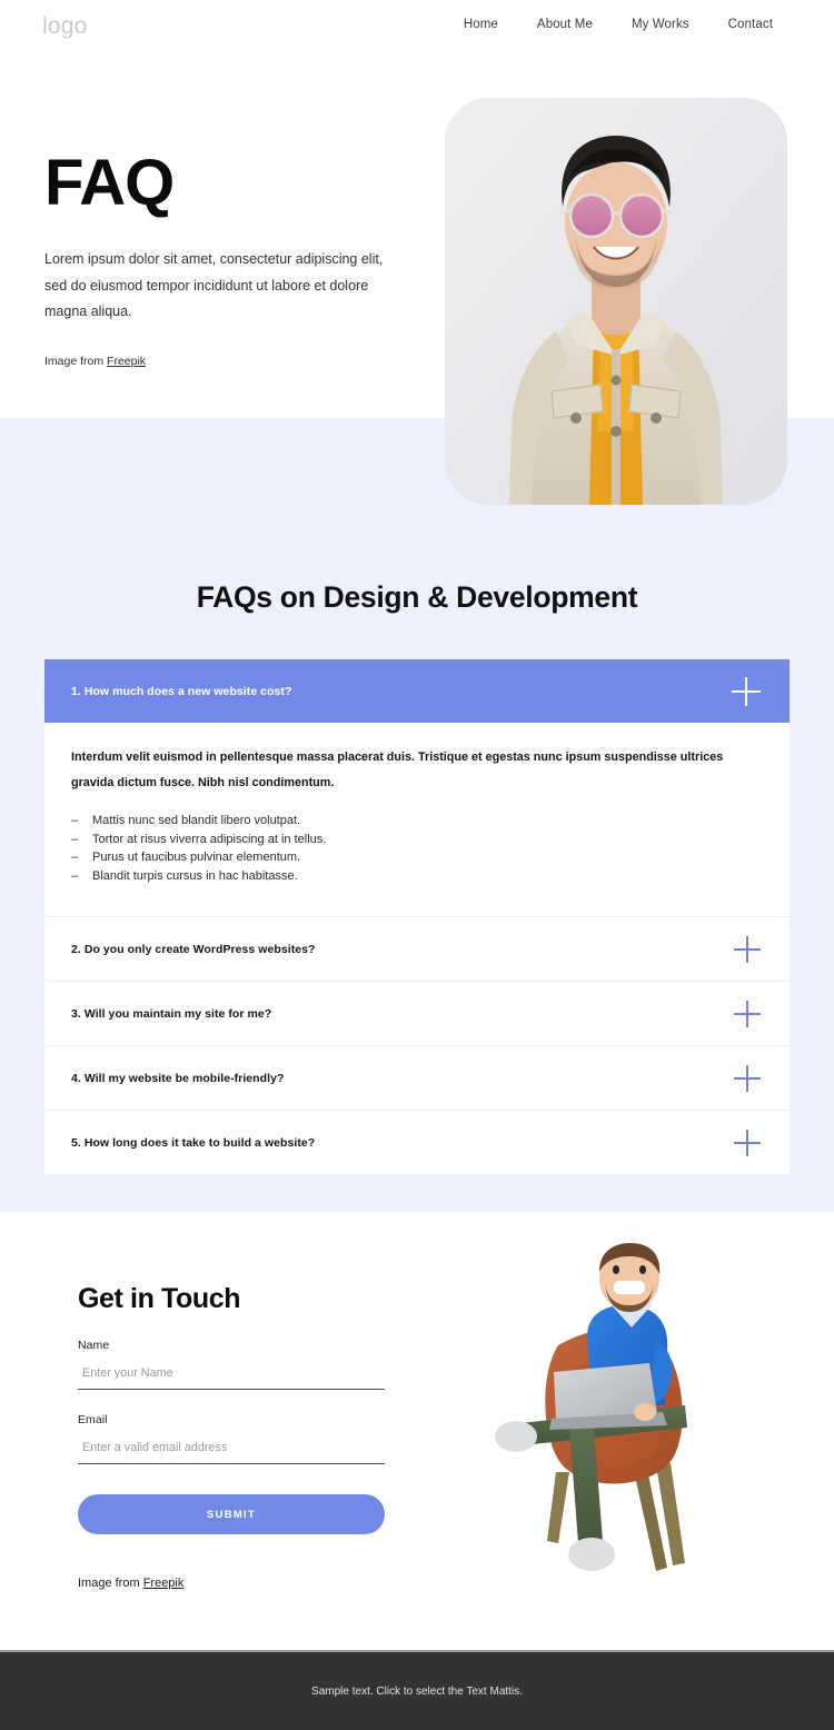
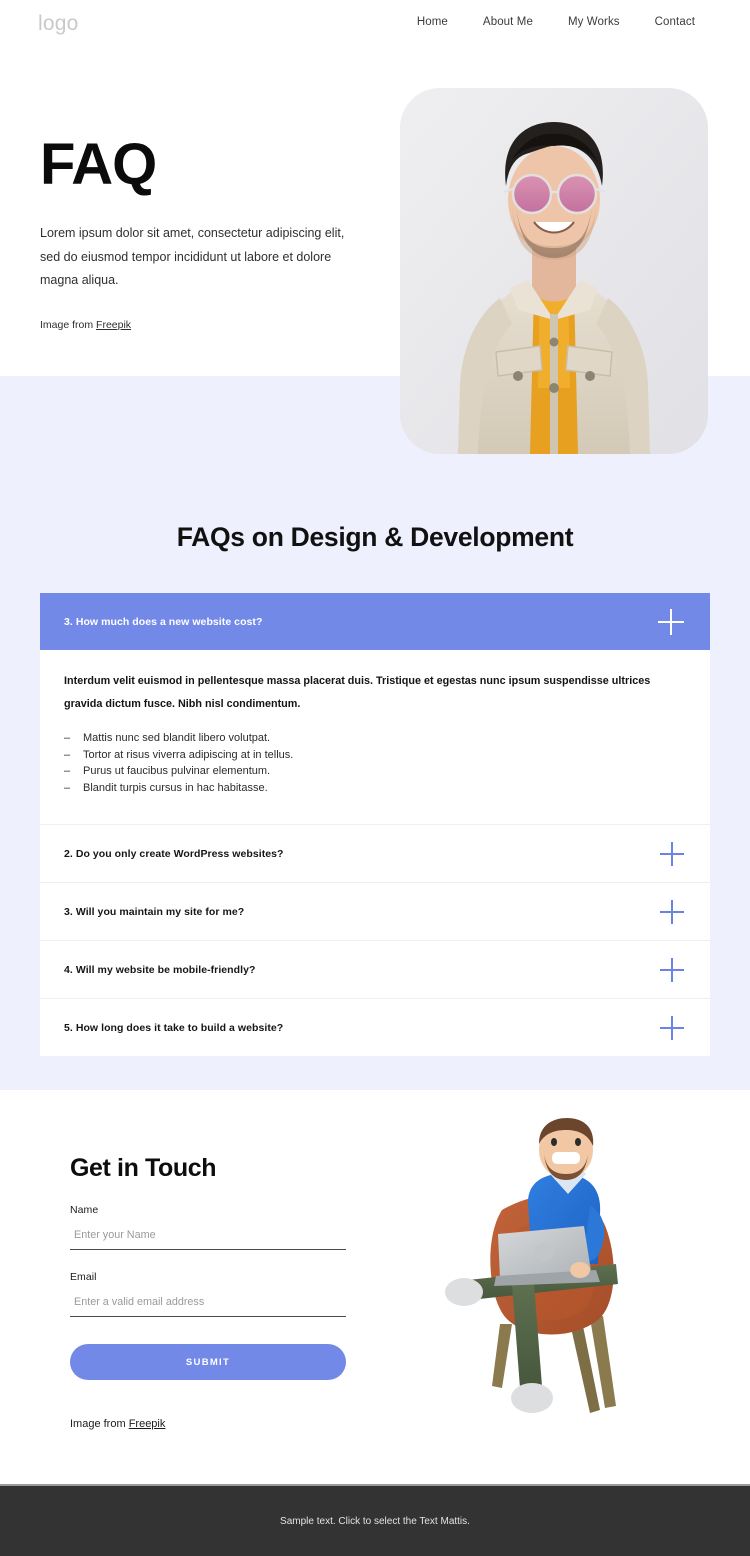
  logo
  Home
  About Me
  My Works
  Contact
  FAQ
  Lorem ipsum dolor sit amet, consectetur adipiscing elit, sed do eiusmod tempor incididunt ut labore et dolore magna aliqua.
  Image from Freepik
  FAQs on Design & Development
- 1. How much does a new website cost?
+ 3. How much does a new website cost?
  Interdum velit euismod in pellentesque massa placerat duis. Tristique et egestas nunc ipsum suspendisse ultrices gravida dictum fusce. Nibh nisl condimentum.
  –
  Mattis nunc sed blandit libero volutpat.
  –
  Tortor at risus viverra adipiscing at in tellus.
  –
  Purus ut faucibus pulvinar elementum.
  –
  Blandit turpis cursus in hac habitasse.
  2. Do you only create WordPress websites?
  3. Will you maintain my site for me?
  4. Will my website be mobile-friendly?
  5. How long does it take to build a website?
  Get in Touch
  Name
  Enter your Name
  Email
  Enter a valid email address
  SUBMIT
  Image from Freepik
  Sample text. Click to select the Text Mattis.
